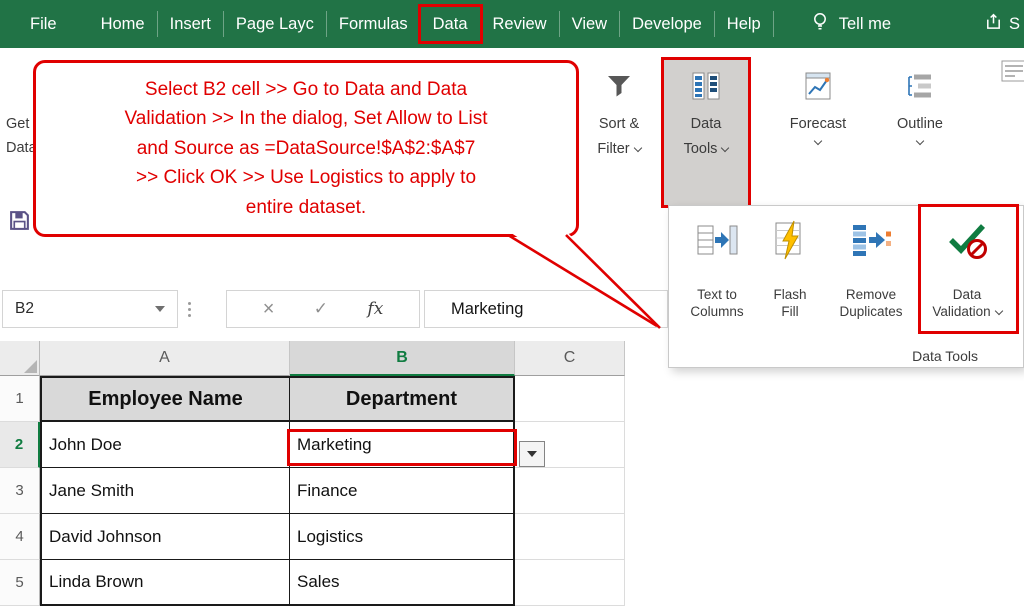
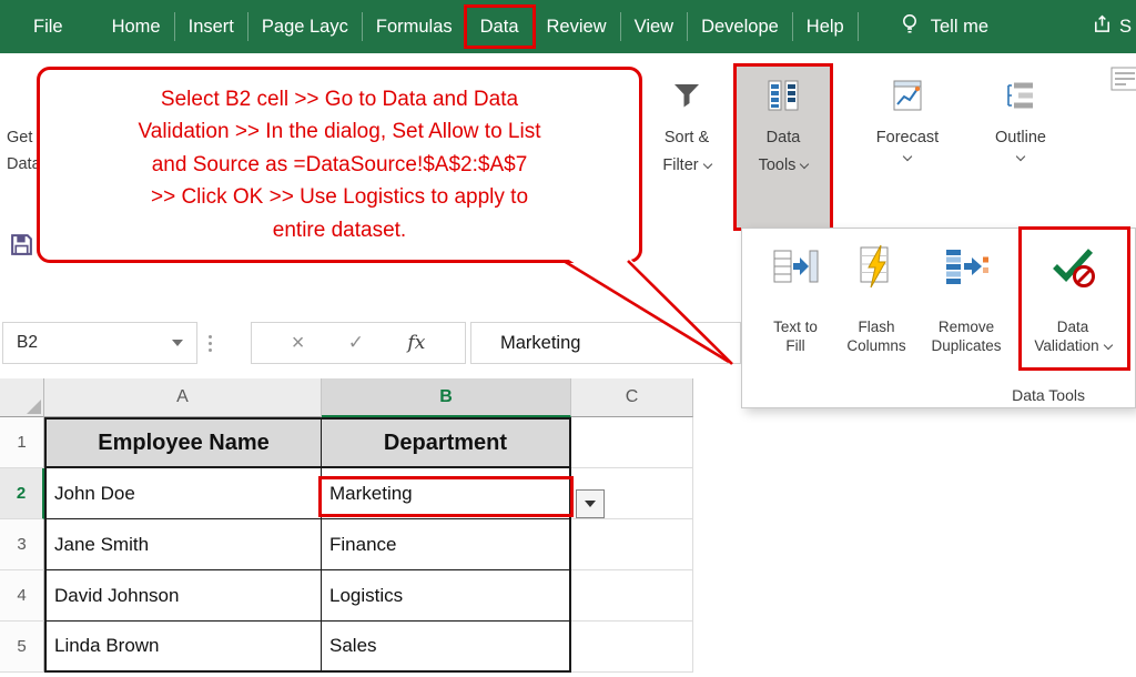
  File
  Home
  Insert
  Page Layc
  Formulas
  Data
  Review
  View
  Develope
  Help
  Tell me
  S
  Get
  Dat
  Sort &
  Filter
  Data
  Tools
  Forecast
  Outline
  B2
  ×
  ✓
  fx
  Marketing
  A
  B
  C
  1
  Employee Name
  Department
  2
  John Doe
  Marketing
  3
  Jane Smith
  Finance
  4
  David Johnson
  Logistics
  5
  Linda Brown
  Sales
  Text to
- Columns
+ Fill
  Flash
- Fill
+ Columns
  Remove
  Duplicates
  Data
  Validation
  Data Tools
  Select B2 cell >> Go to Data and Data
  Validation >> In the dialog, Set Allow to List
  and Source as =DataSource!$A$2:$A$7
  >> Click OK >> Use Logistics to apply to
  entire dataset.
